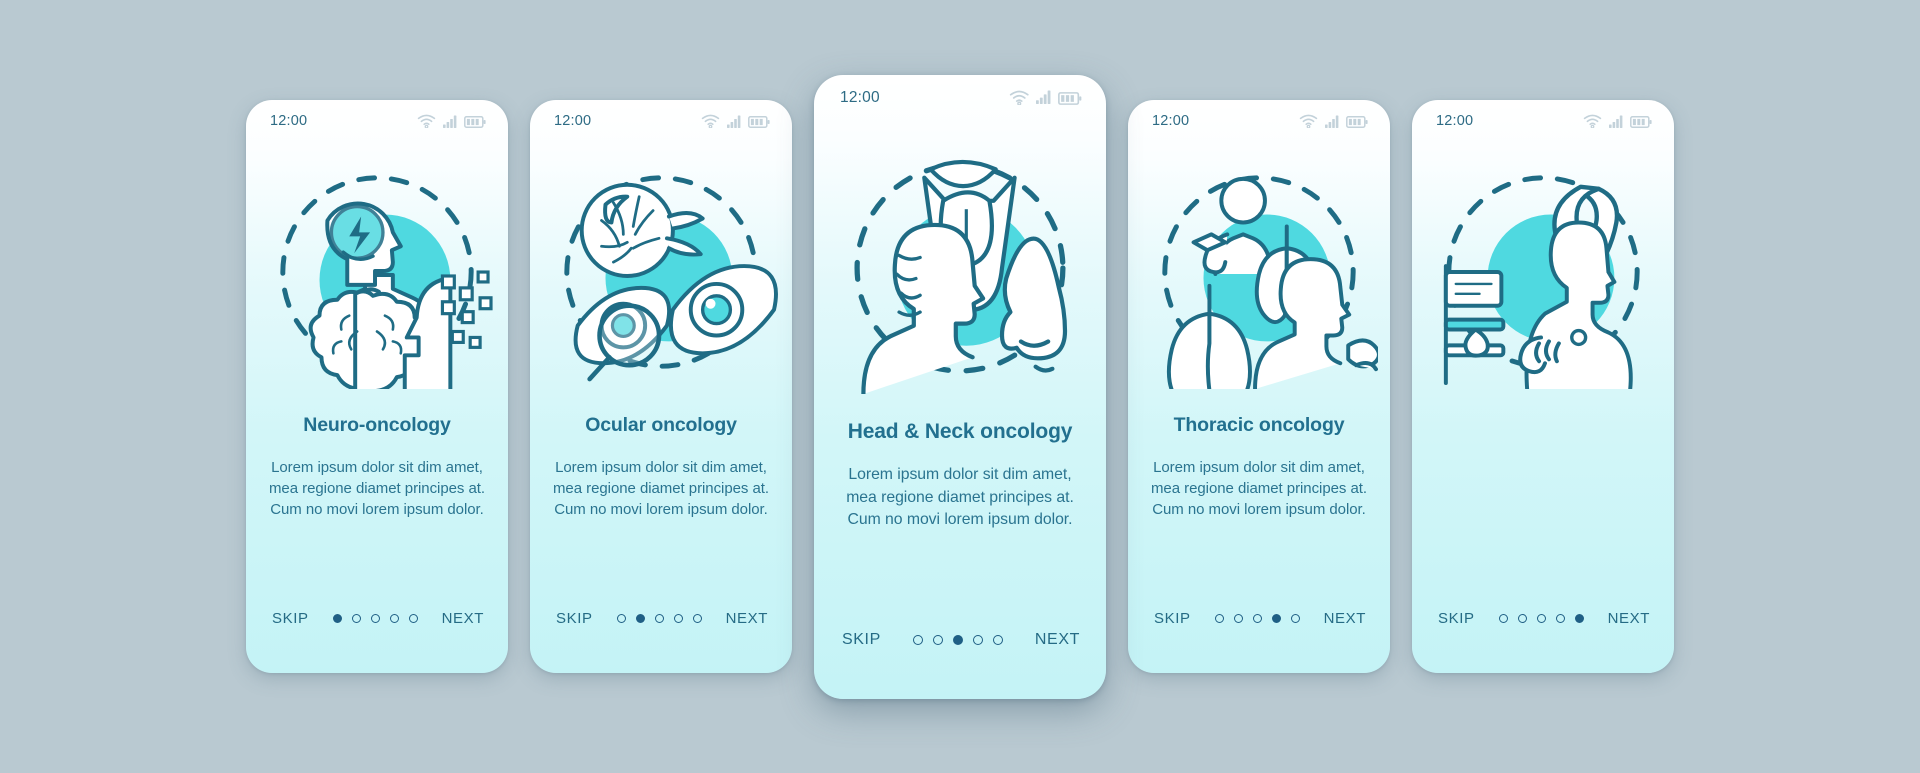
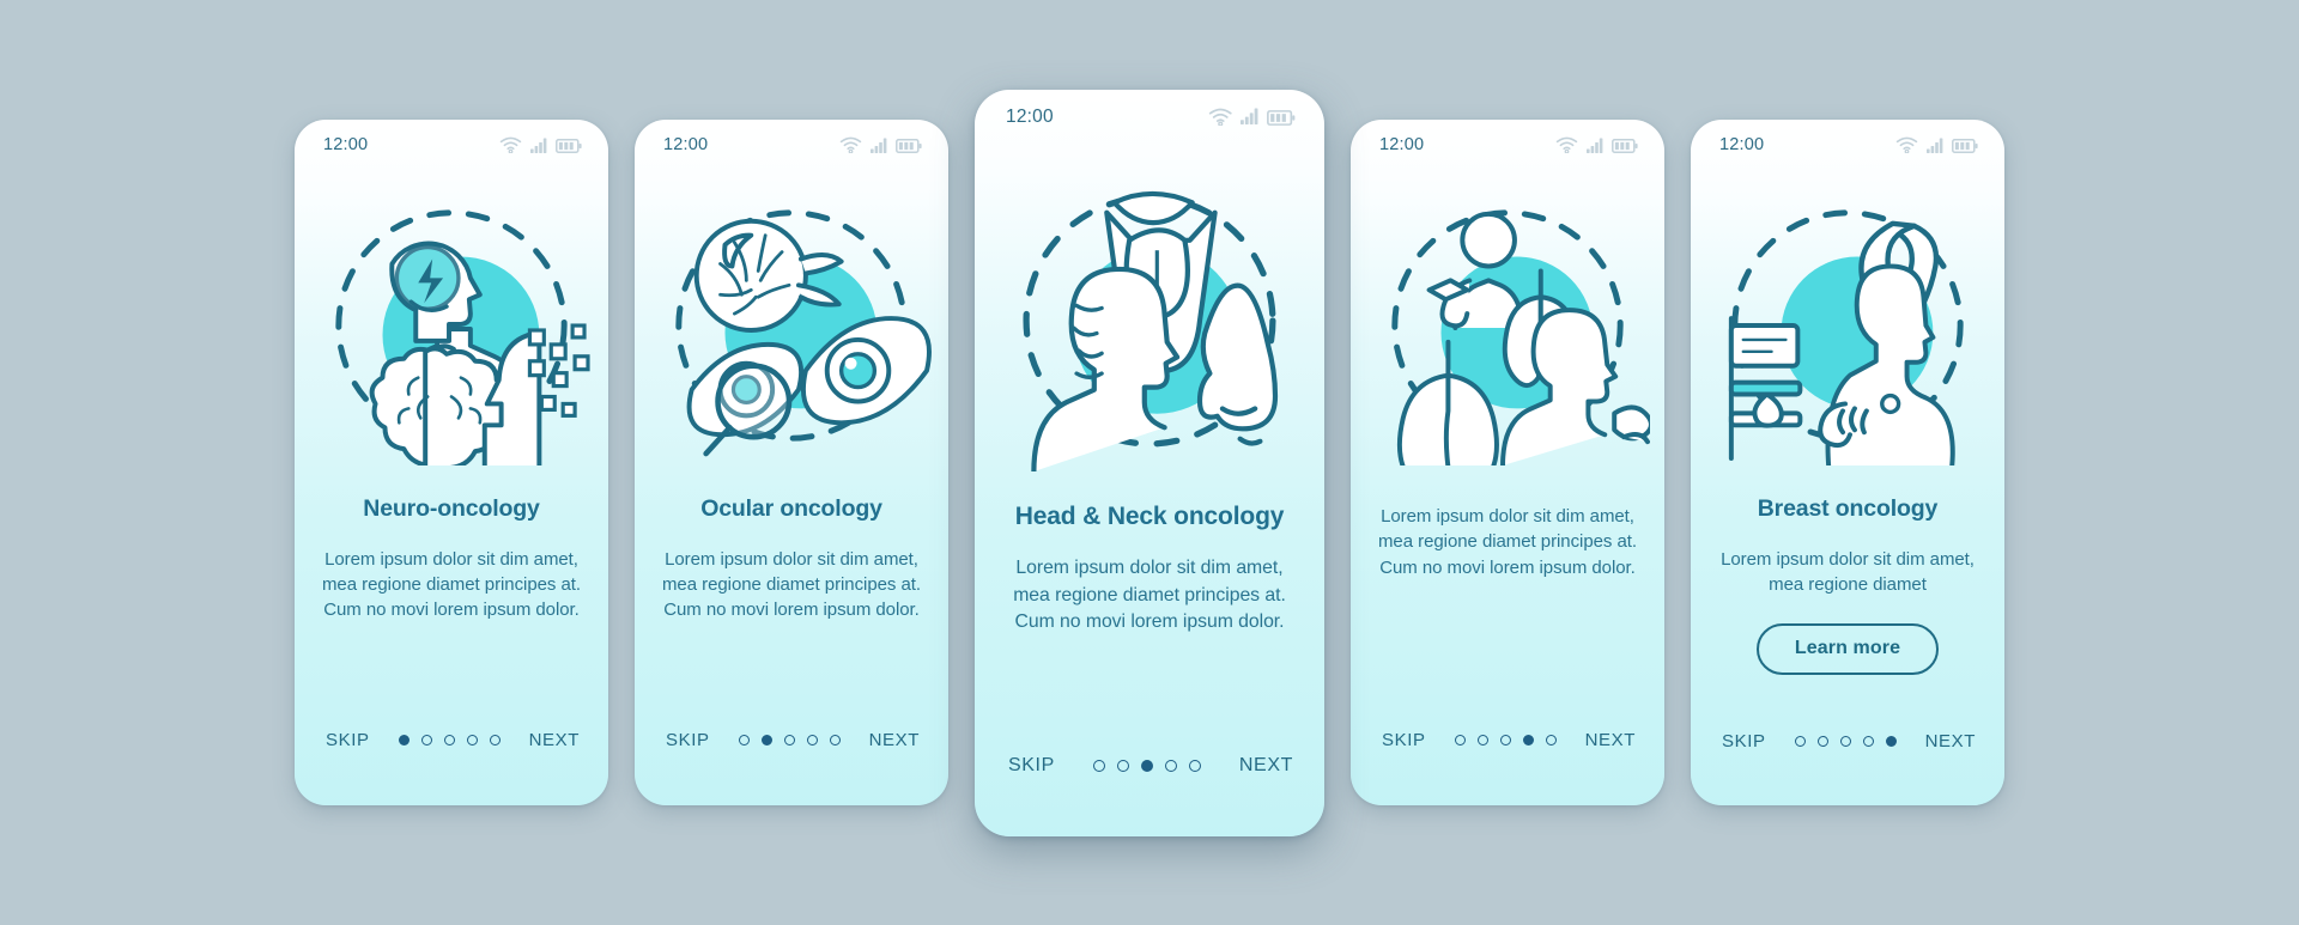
  12:00
  Neuro-oncology
  Lorem ipsum dolor sit dim amet, mea regione diamet principes at. Cum no movi lorem ipsum dolor.
  SKIP
  NEXT
  12:00
  Ocular oncology
  Lorem ipsum dolor sit dim amet, mea regione diamet principes at. Cum no movi lorem ipsum dolor.
  SKIP
  NEXT
  12:00
  Head & Neck oncology
  Lorem ipsum dolor sit dim amet, mea regione diamet principes at. Cum no movi lorem ipsum dolor.
  SKIP
  NEXT
  12:00
- Thoracic oncology
  Lorem ipsum dolor sit dim amet, mea regione diamet principes at. Cum no movi lorem ipsum dolor.
  SKIP
  NEXT
  12:00
+ Breast oncology
+ Lorem ipsum dolor sit dim amet, mea regione diamet
+ Learn more
  SKIP
  NEXT
